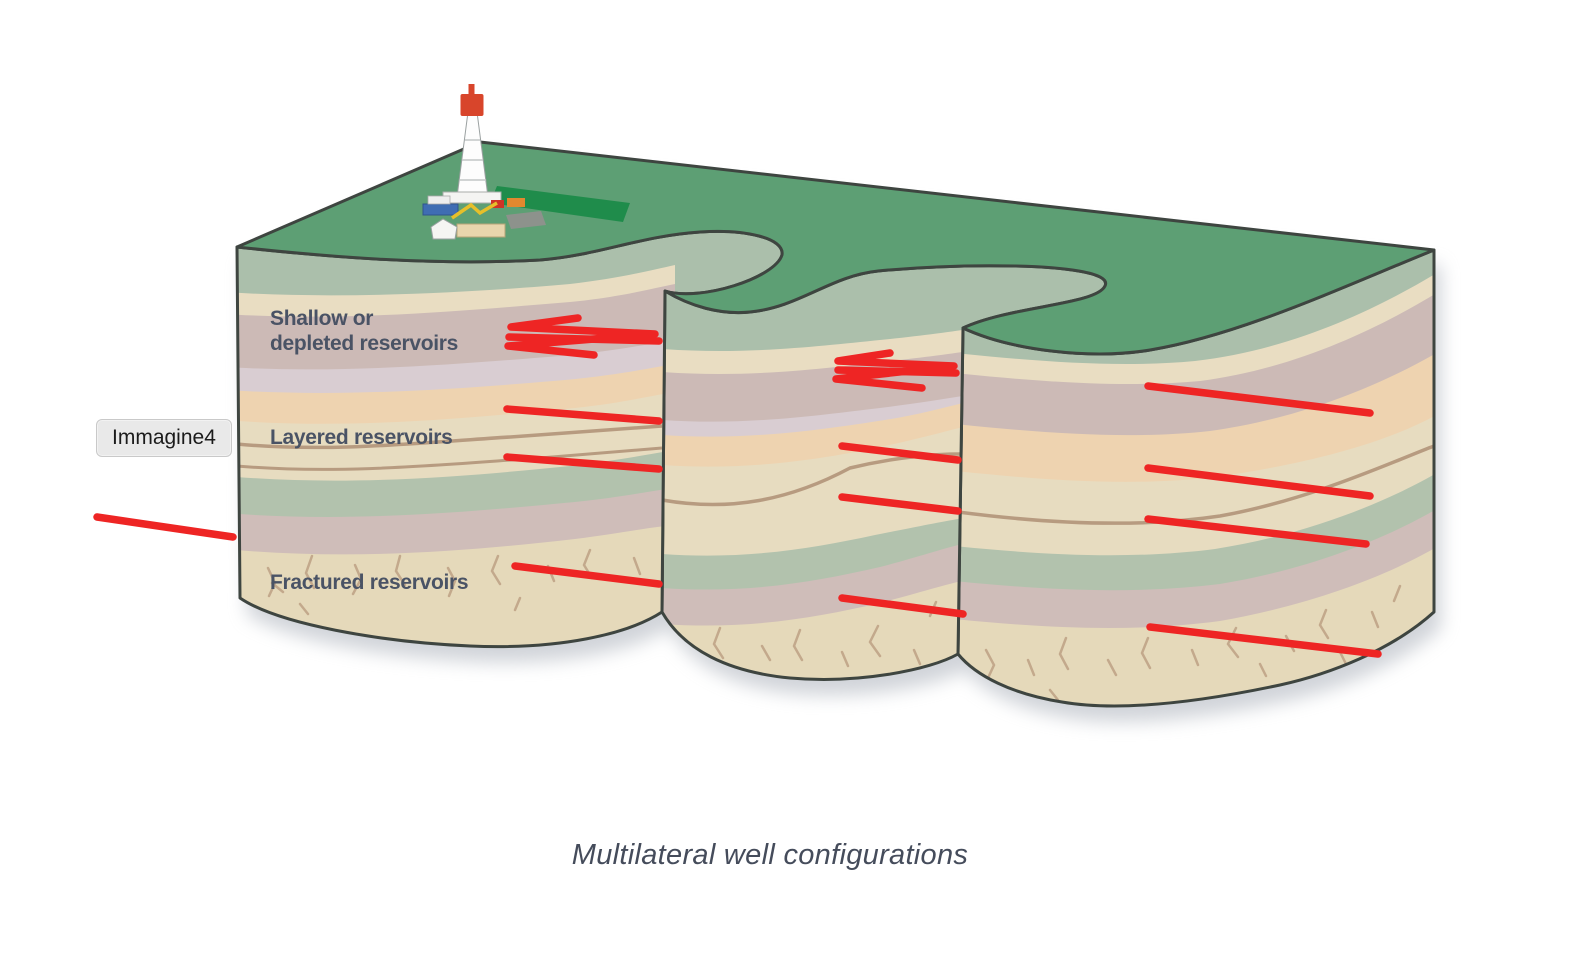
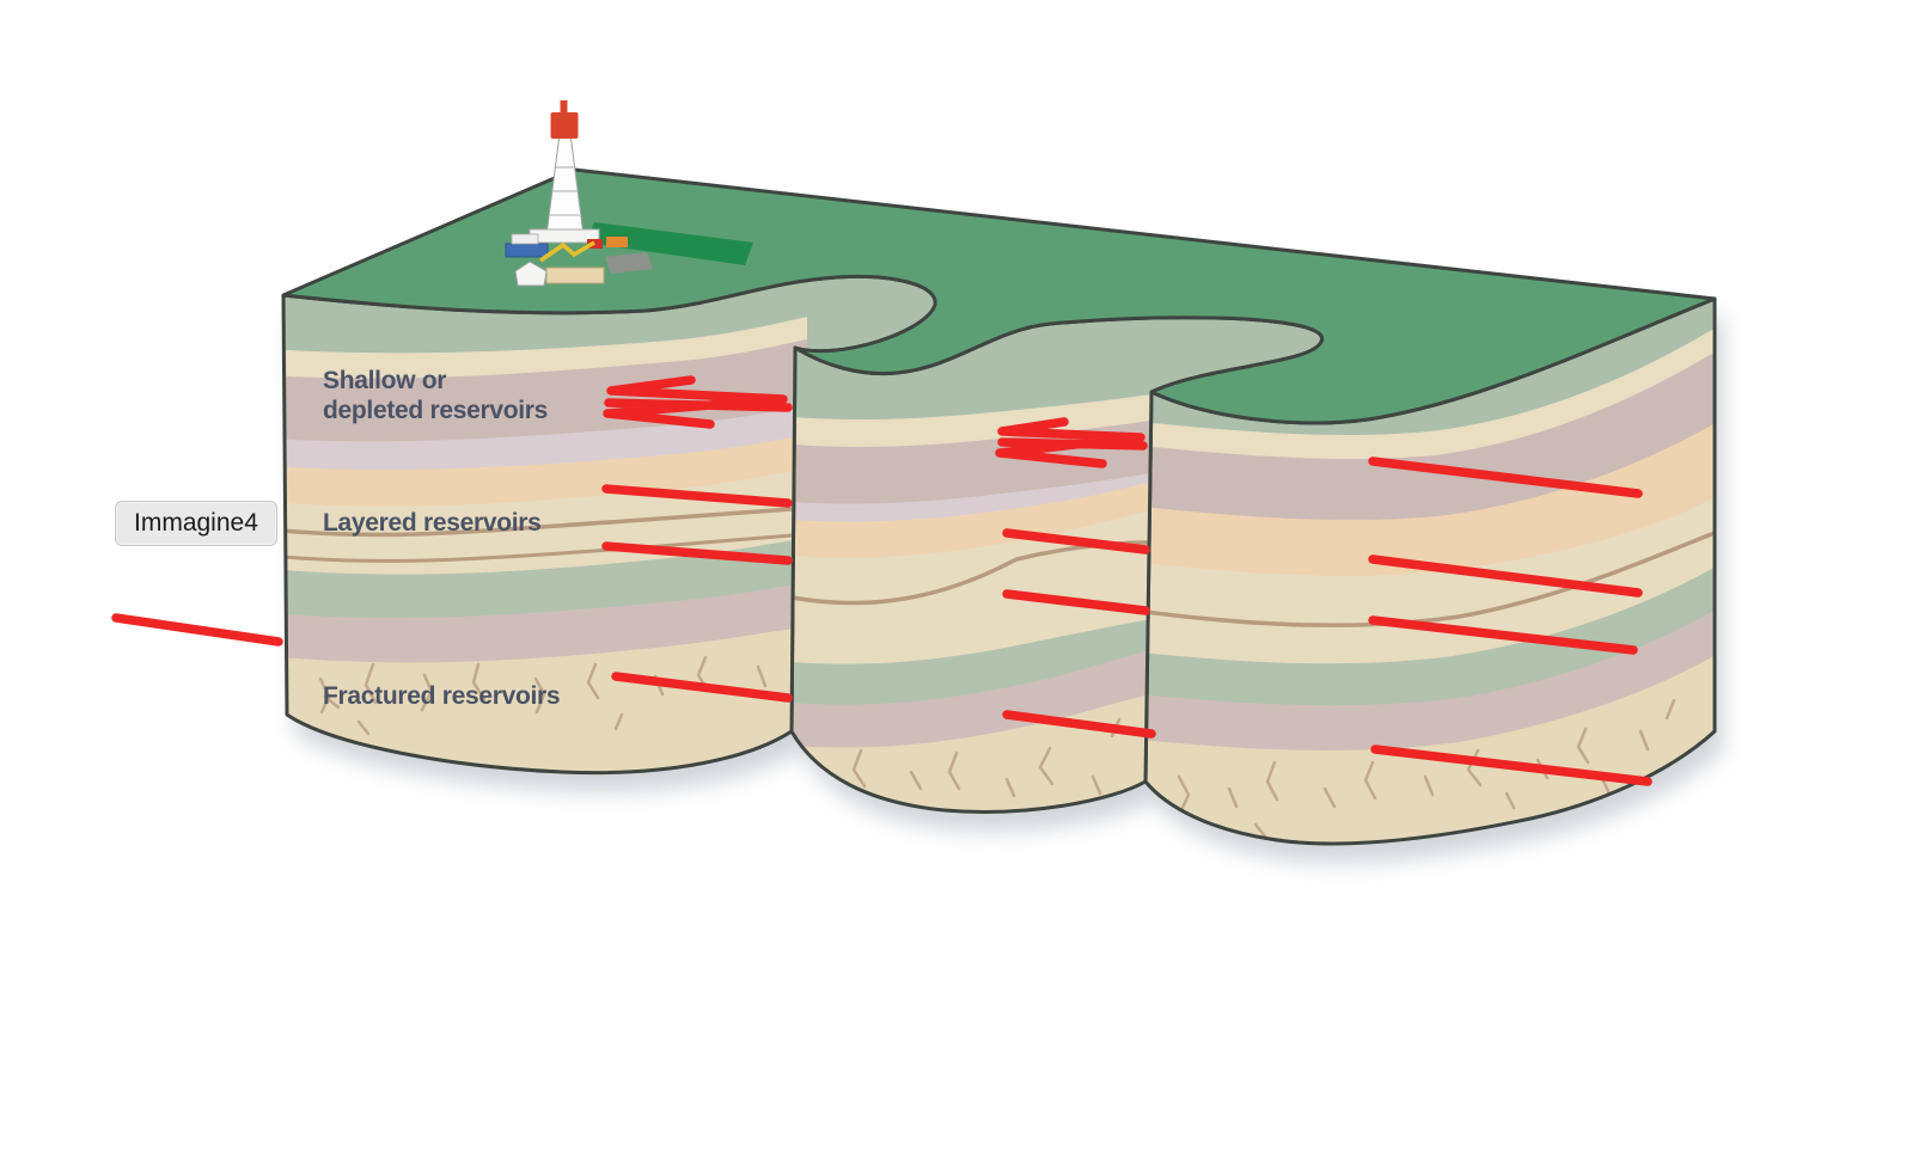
  Shallow or
  depleted reservoirs
  Layered reservoirs
  Fractured reservoirs
  Immagine4
- Multilateral well configurations
